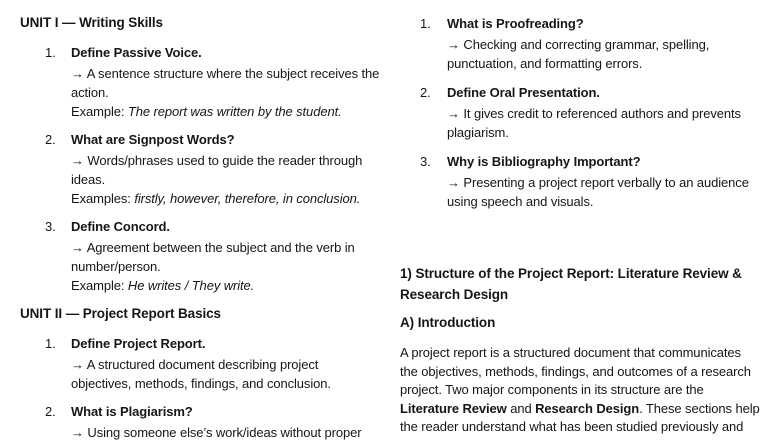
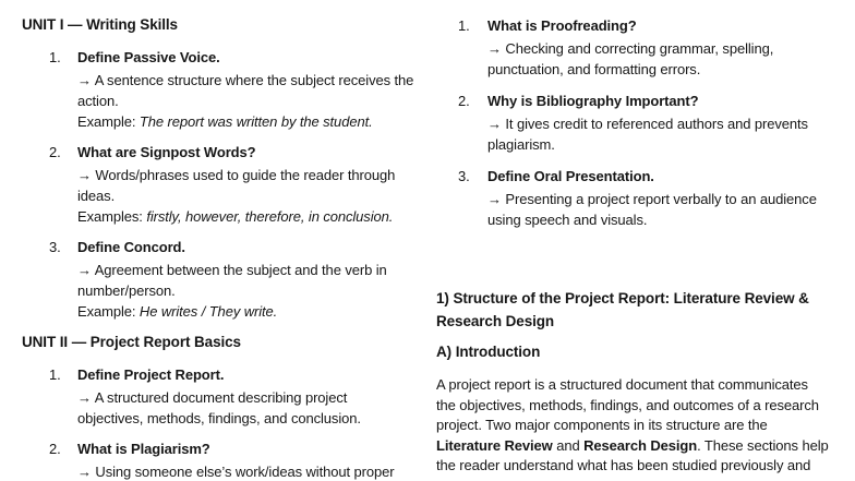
  UNIT I — Writing Skills
  1.
  Define Passive Voice.
  → A sentence structure where the subject receives the
  action.
  Example: The report was written by the student.
  2.
  What are Signpost Words?
  → Words/phrases used to guide the reader through
  ideas.
  Examples: firstly, however, therefore, in conclusion.
  3.
  Define Concord.
  → Agreement between the subject and the verb in
  number/person.
  Example: He writes / They write.
  UNIT II — Project Report Basics
  1.
  Define Project Report.
  → A structured document describing project
  objectives, methods, findings, and conclusion.
  2.
  What is Plagiarism?
  → Using someone else’s work/ideas without proper
  1.
  What is Proofreading?
  → Checking and correcting grammar, spelling,
  punctuation, and formatting errors.
  2.
- Define Oral Presentation.
+ Why is Bibliography Important?
  → It gives credit to referenced authors and prevents
  plagiarism.
  3.
- Why is Bibliography Important?
+ Define Oral Presentation.
  → Presenting a project report verbally to an audience
  using speech and visuals.
  1) Structure of the Project Report: Literature Review &
  Research Design
  A) Introduction
  A project report is a structured document that communicates
  the objectives, methods, findings, and outcomes of a research
  project. Two major components in its structure are the
  Literature Review and Research Design. These sections help
  the reader understand what has been studied previously and
